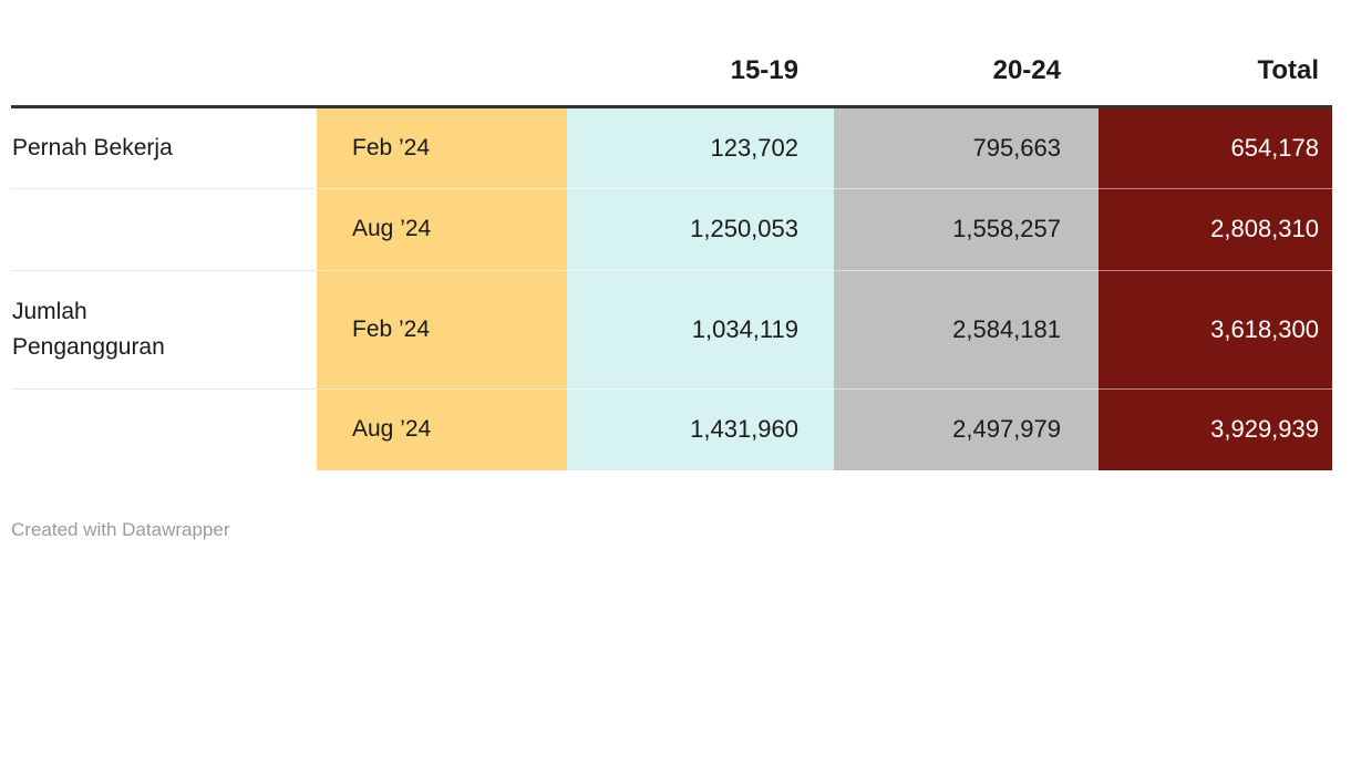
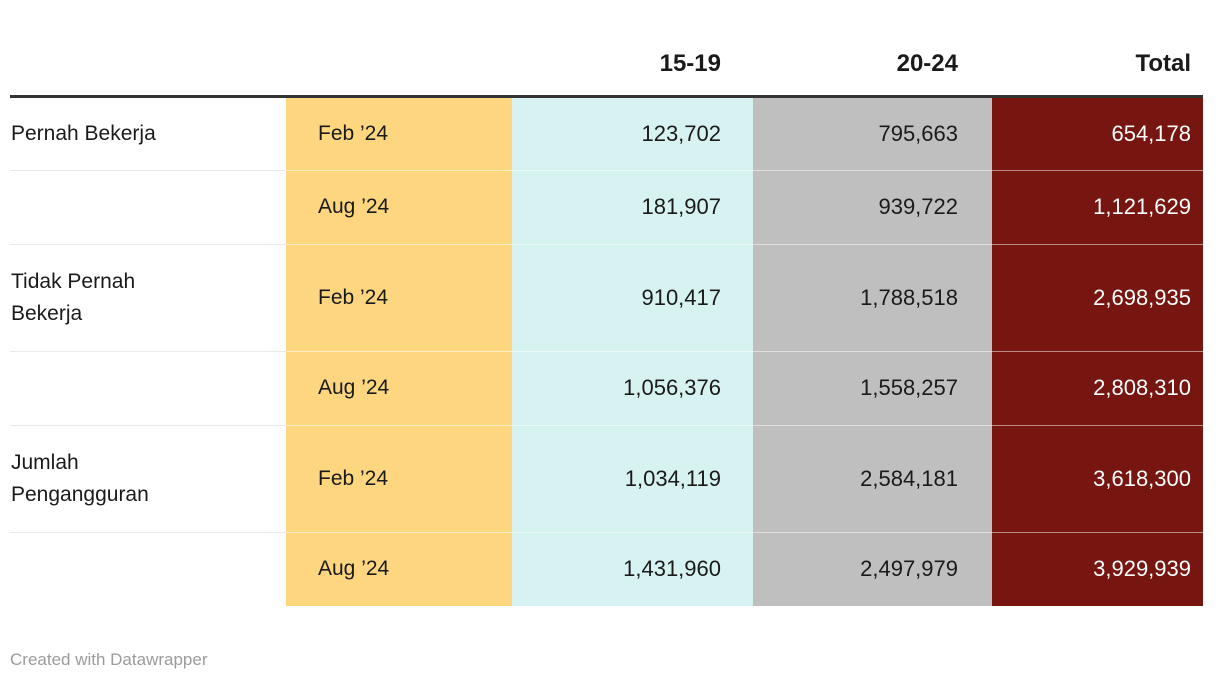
  		15-19	20-24	Total
  Pernah Bekerja	Feb ’24	123,702	795,663	654,178
+ 	Aug ’24	181,907	939,722	1,121,629
+ Tidak Pernah Bekerja	Feb ’24	910,417	1,788,518	2,698,935
- 	Aug ’24	1,250,053	1,558,257	2,808,310
+ 	Aug ’24	1,056,376	1,558,257	2,808,310
  Jumlah Pengangguran	Feb ’24	1,034,119	2,584,181	3,618,300
  	Aug ’24	1,431,960	2,497,979	3,929,939
  Created with Datawrapper
